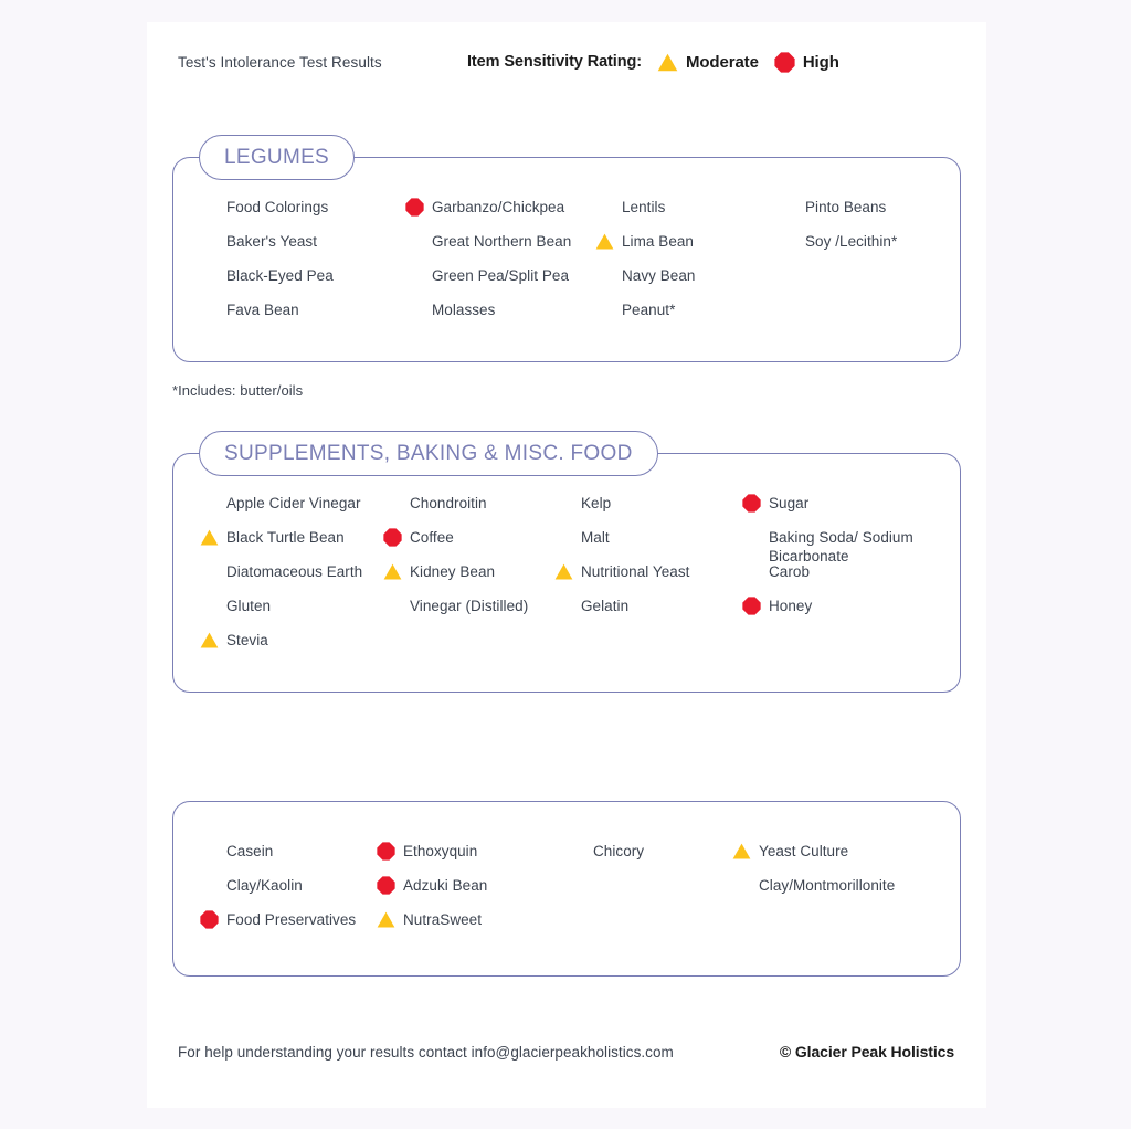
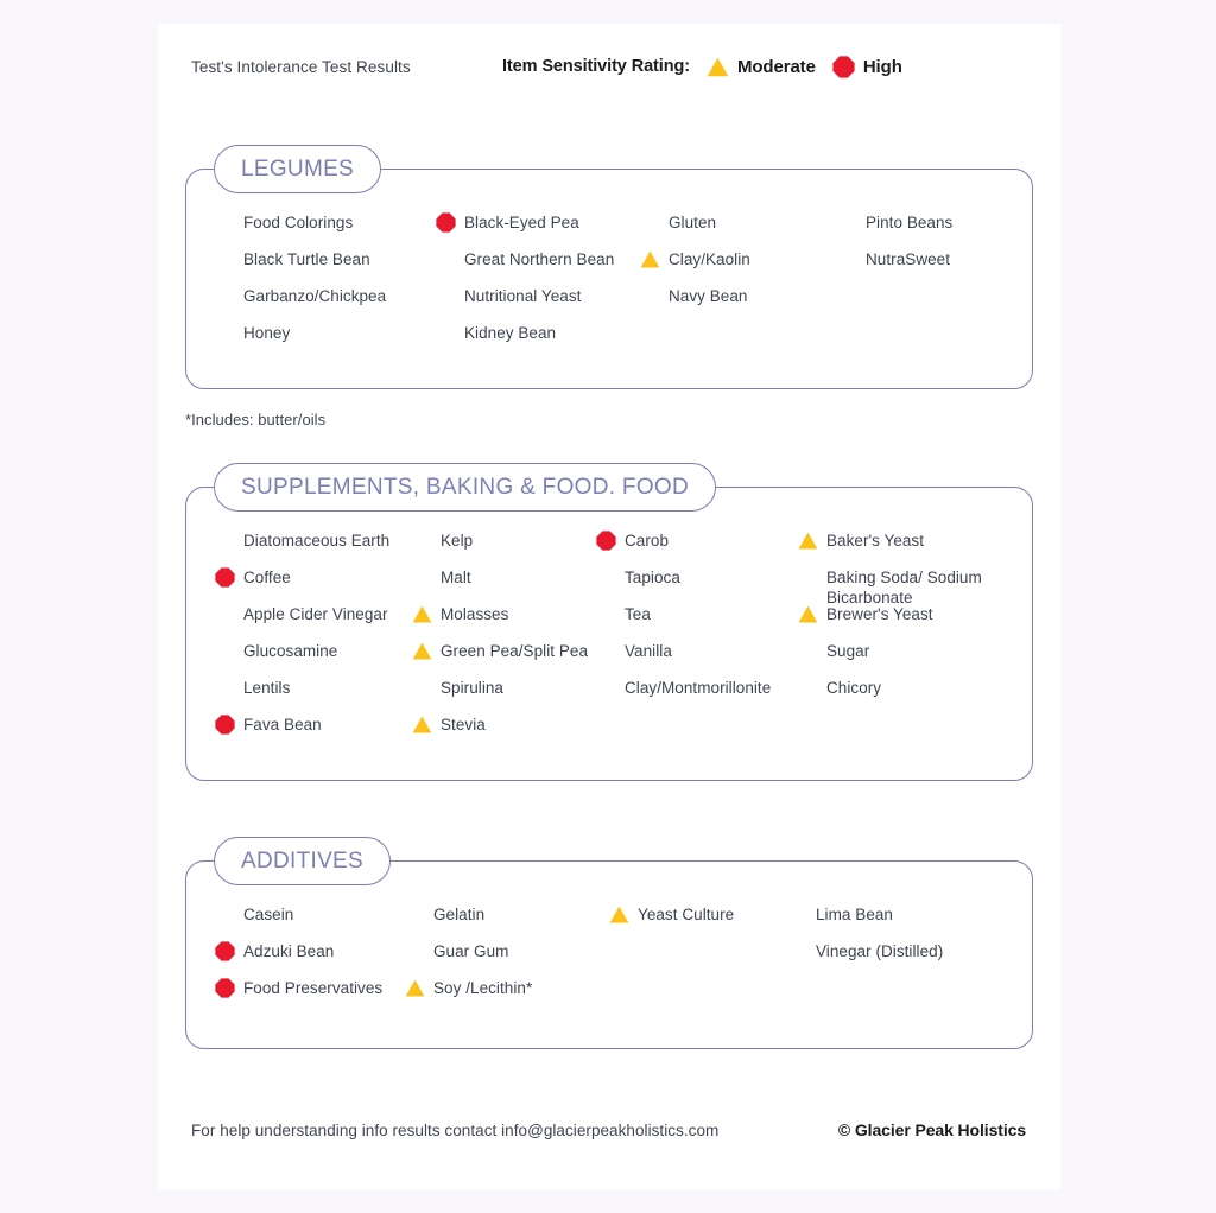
  Test's Intolerance Test Results
  Item Sensitivity Rating:
  Moderate
  High
  LEGUMES
  Food Colorings
- Garbanzo/Chickpea
+ Black-Eyed Pea
- Lentils
+ Gluten
  Pinto Beans
- Baker's Yeast
+ Black Turtle Bean
  Great Northern Bean
- Lima Bean
+ Clay/Kaolin
- Soy /Lecithin*
+ NutraSweet
- Black-Eyed Pea
+ Garbanzo/Chickpea
- Green Pea/Split Pea
+ Nutritional Yeast
  Navy Bean
- Fava Bean
+ Honey
- Molasses
+ Kidney Bean
- Peanut*
- SUPPLEMENTS, BAKING & MISC. FOOD
+ SUPPLEMENTS, BAKING & FOOD. FOOD
- Apple Cider Vinegar
+ Diatomaceous Earth
- Chondroitin
  Kelp
- Sugar
+ Carob
- Black Turtle Bean
+ Baker's Yeast
  Coffee
  Malt
+ Tapioca
  Baking Soda/ Sodium Bicarbonate
- Diatomaceous Earth
+ Apple Cider Vinegar
- Kidney Bean
+ Molasses
+ Tea
+ Brewer's Yeast
+ Glucosamine
- Nutritional Yeast
+ Green Pea/Split Pea
+ Vanilla
- Carob
+ Sugar
- Gluten
+ Lentils
+ Spirulina
- Vinegar (Distilled)
+ Clay/Montmorillonite
- Gelatin
+ Chicory
- Honey
+ Fava Bean
  Stevia
+ ADDITIVES
  Casein
- Ethoxyquin
- Chicory
+ Gelatin
  Yeast Culture
- Clay/Kaolin
+ Lima Bean
  Adzuki Bean
+ Guar Gum
- Clay/Montmorillonite
+ Vinegar (Distilled)
  Food Preservatives
- NutraSweet
+ Soy /Lecithin*
  *Includes: butter/oils
- For help understanding your results contact info@glacierpeakholistics.com
+ For help understanding info results contact info@glacierpeakholistics.com
  © Glacier Peak Holistics
